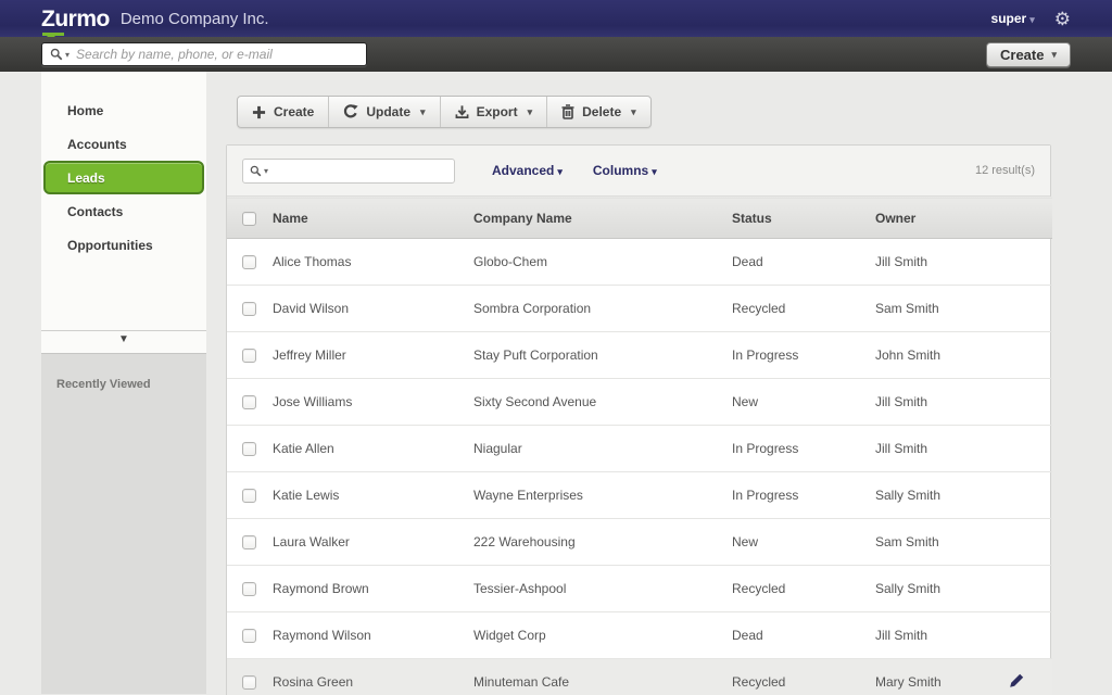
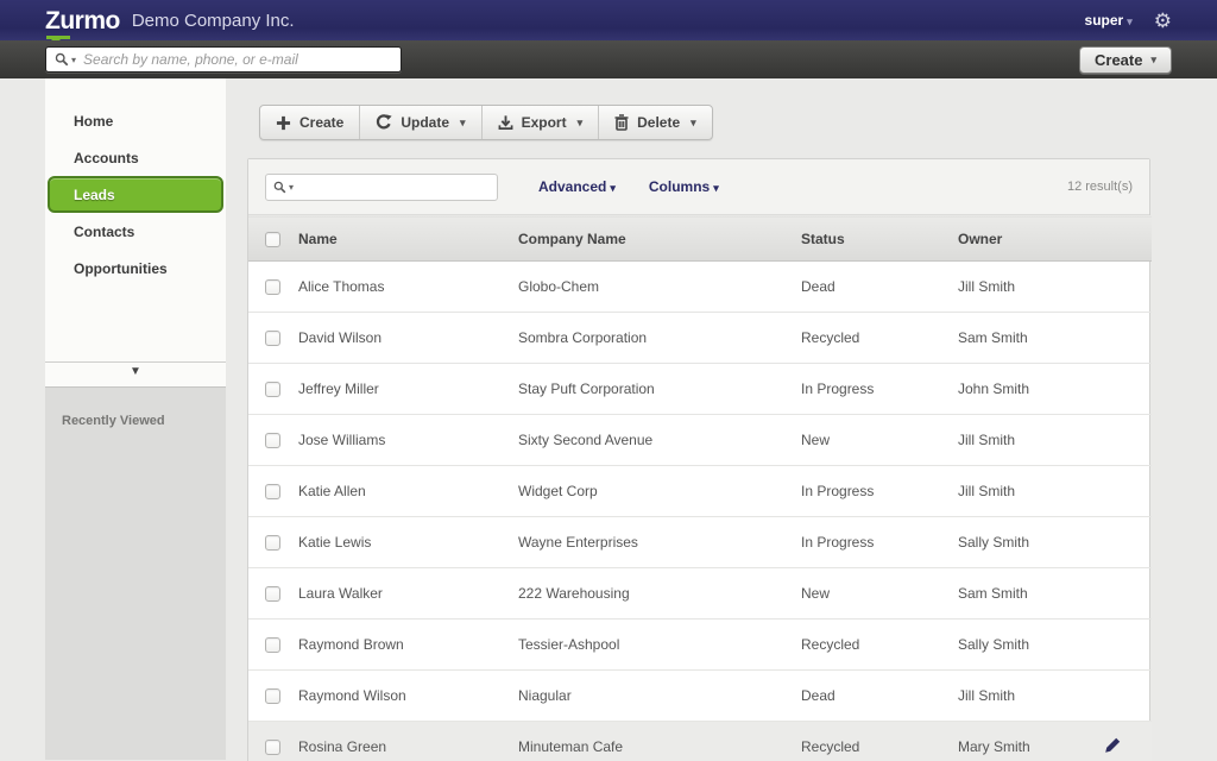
  Zurmo
  Demo Company Inc.
  super ▾
  ⚙
  ▾
  Search by name, phone, or e-mail
  Create
  ▾
  Home
  Accounts
  Leads
  Contacts
  Opportunities
  ▼
  Recently Viewed
  Create
  Update
  ▾
  Export
  ▾
  Delete
  ▾
  ▾
  Advanced ▾
  Columns ▾
  12 result(s)
  	Name	Company Name	Status	Owner
  	Alice Thomas	Globo-Chem	Dead	Jill Smith
  	David Wilson	Sombra Corporation	Recycled	Sam Smith
  	Jeffrey Miller	Stay Puft Corporation	In Progress	John Smith
  	Jose Williams	Sixty Second Avenue	New	Jill Smith
- 	Katie Allen	Niagular	In Progress	Jill Smith
+ 	Katie Allen	Widget Corp	In Progress	Jill Smith
  	Katie Lewis	Wayne Enterprises	In Progress	Sally Smith
  	Laura Walker	222 Warehousing	New	Sam Smith
  	Raymond Brown	Tessier-Ashpool	Recycled	Sally Smith
- 	Raymond Wilson	Widget Corp	Dead	Jill Smith
+ 	Raymond Wilson	Niagular	Dead	Jill Smith
  	Rosina Green	Minuteman Cafe	Recycled	Mary Smith
